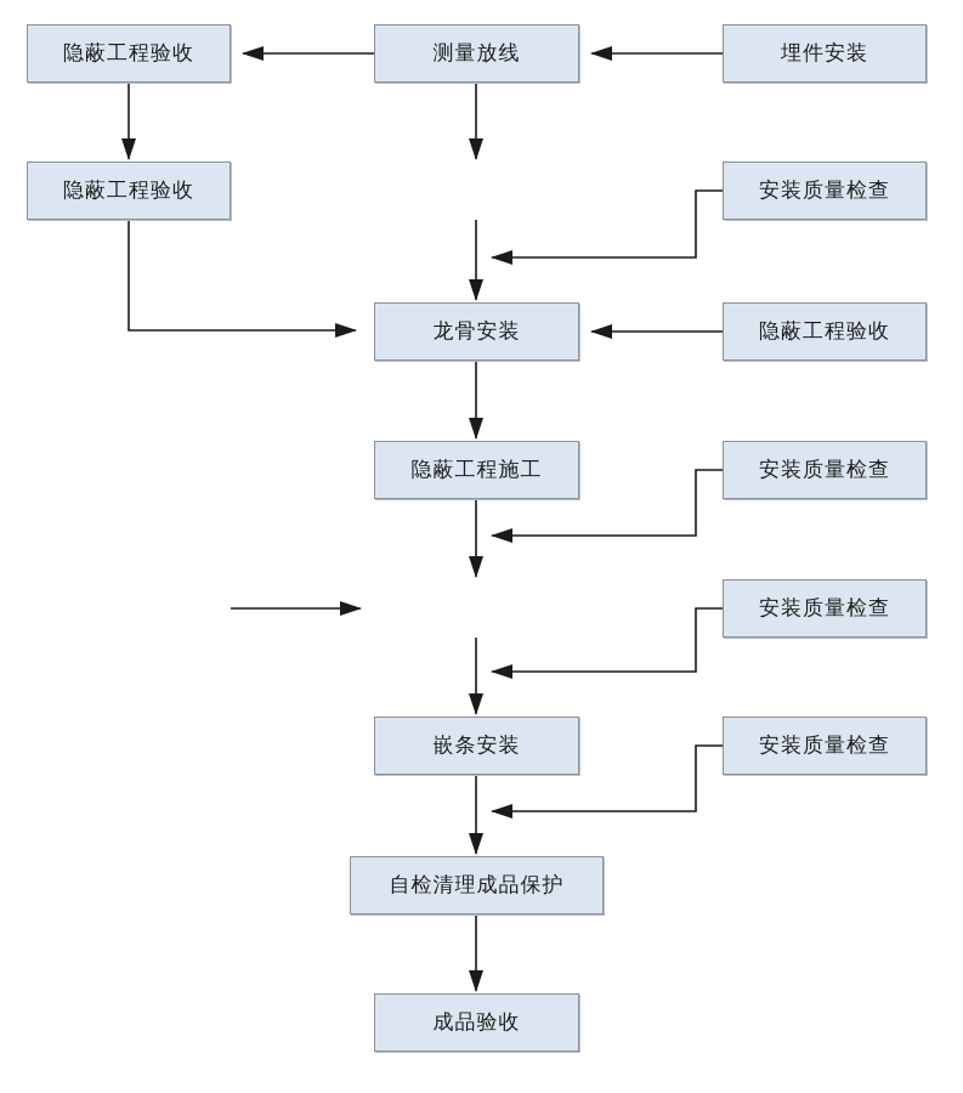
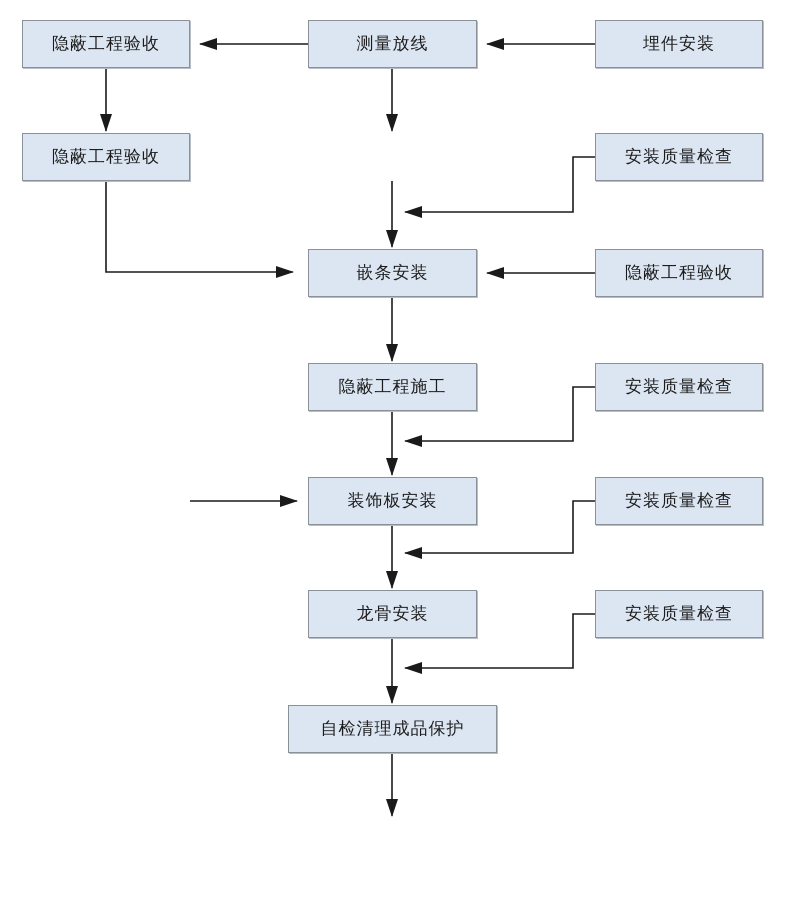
  隐蔽工程验收
  测量放线
  埋件安装
  隐蔽工程验收
  安装质量检查
- 龙骨安装
+ 嵌条安装
  隐蔽工程验收
  隐蔽工程施工
  安装质量检查
+ 装饰板安装
  安装质量检查
- 嵌条安装
+ 龙骨安装
  安装质量检查
  自检清理成品保护
- 成品验收
